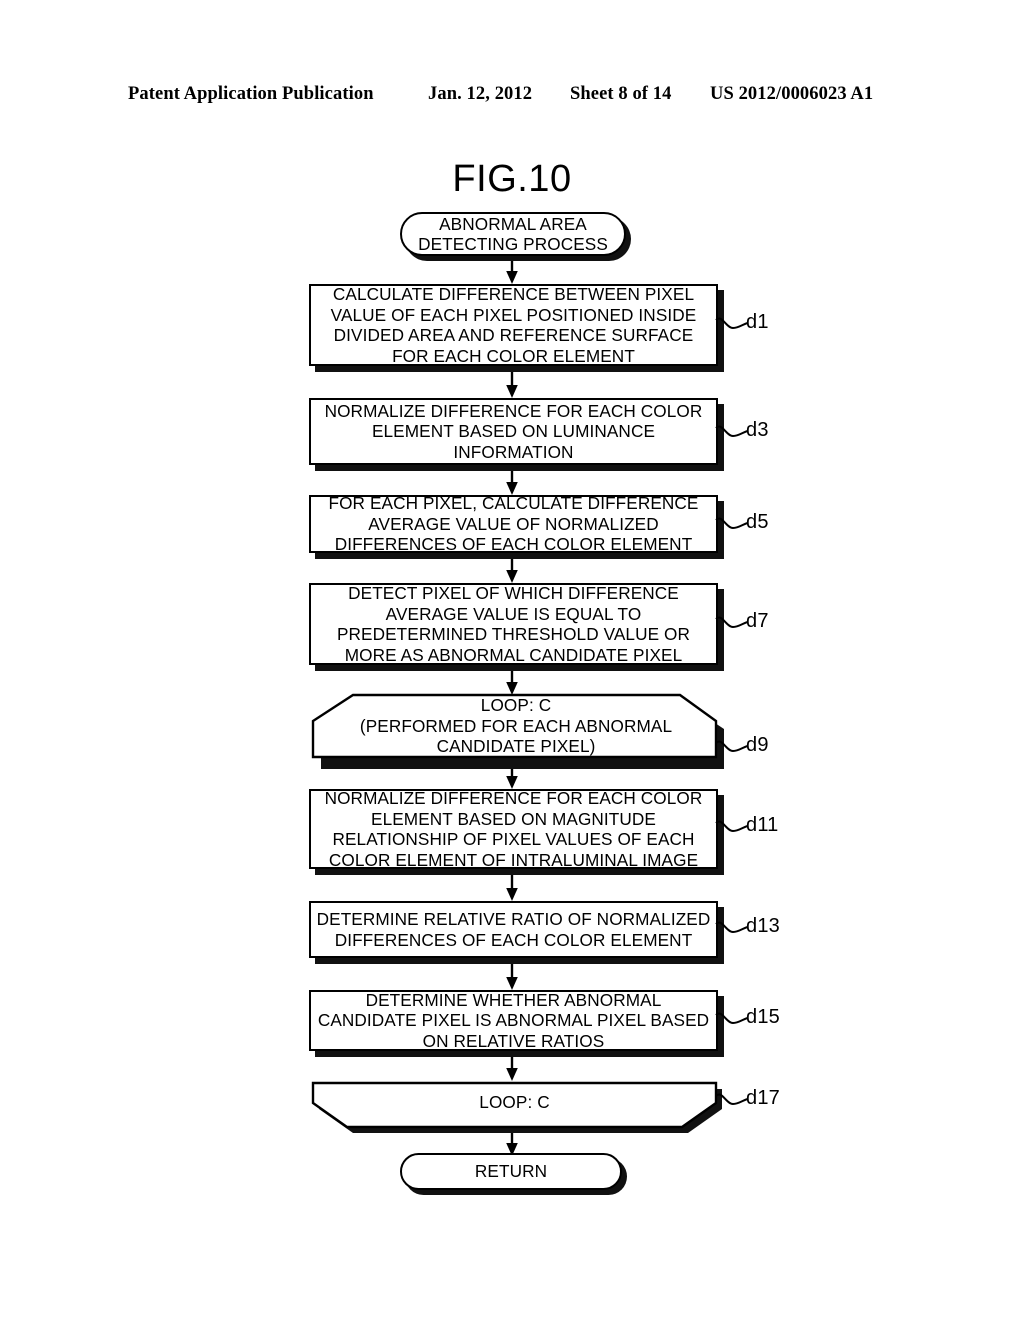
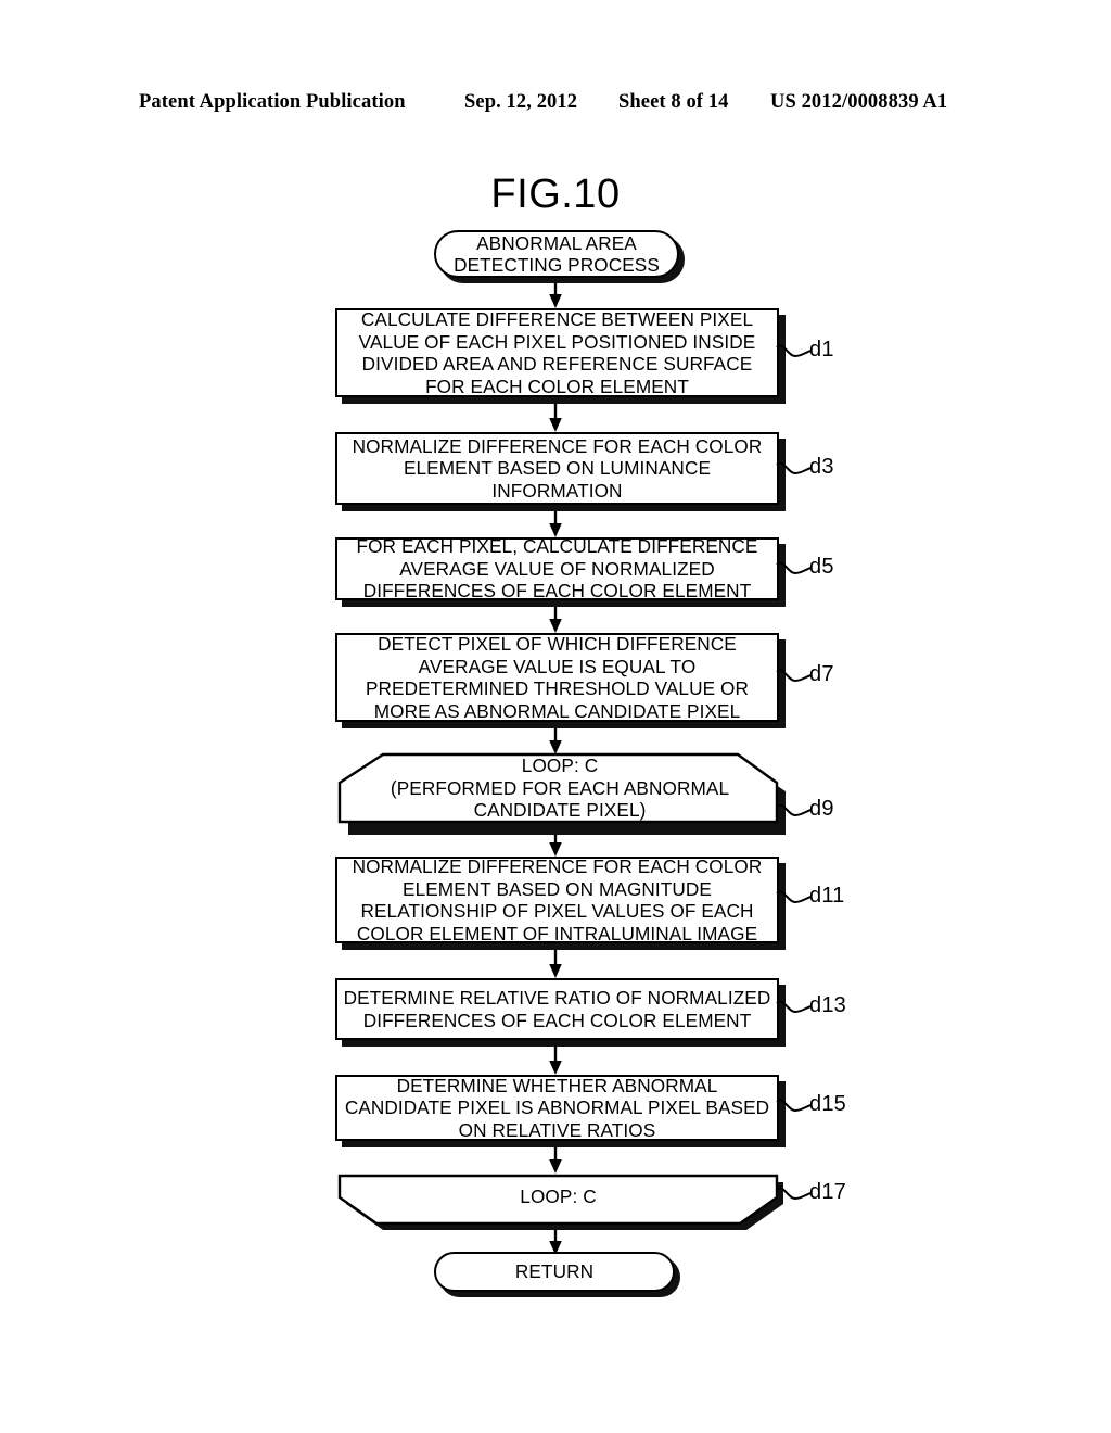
  Patent Application Publication
- Jan. 12, 2012
+ Sep. 12, 2012
  Sheet 8 of 14
- US 2012/0006023 A1
+ US 2012/0008839 A1
  FIG.10
  ABNORMAL AREA
  DETECTING PROCESS
  CALCULATE DIFFERENCE BETWEEN PIXEL
  VALUE OF EACH PIXEL POSITIONED INSIDE
  DIVIDED AREA AND REFERENCE SURFACE
  FOR EACH COLOR ELEMENT
  d1
  NORMALIZE DIFFERENCE FOR EACH COLOR
  ELEMENT BASED ON LUMINANCE
  INFORMATION
  d3
  FOR EACH PIXEL, CALCULATE DIFFERENCE
  AVERAGE VALUE OF NORMALIZED
  DIFFERENCES OF EACH COLOR ELEMENT
  d5
  DETECT PIXEL OF WHICH DIFFERENCE
  AVERAGE VALUE IS EQUAL TO
  PREDETERMINED THRESHOLD VALUE OR
  MORE AS ABNORMAL CANDIDATE PIXEL
  d7
  LOOP: C
  (PERFORMED FOR EACH ABNORMAL
  CANDIDATE PIXEL)
  d9
  NORMALIZE DIFFERENCE FOR EACH COLOR
  ELEMENT BASED ON MAGNITUDE
  RELATIONSHIP OF PIXEL VALUES OF EACH
  COLOR ELEMENT OF INTRALUMINAL IMAGE
  d11
  DETERMINE RELATIVE RATIO OF NORMALIZED
  DIFFERENCES OF EACH COLOR ELEMENT
  d13
  DETERMINE WHETHER ABNORMAL
  CANDIDATE PIXEL IS ABNORMAL PIXEL BASED
  ON RELATIVE RATIOS
  d15
  LOOP: C
  d17
  RETURN
